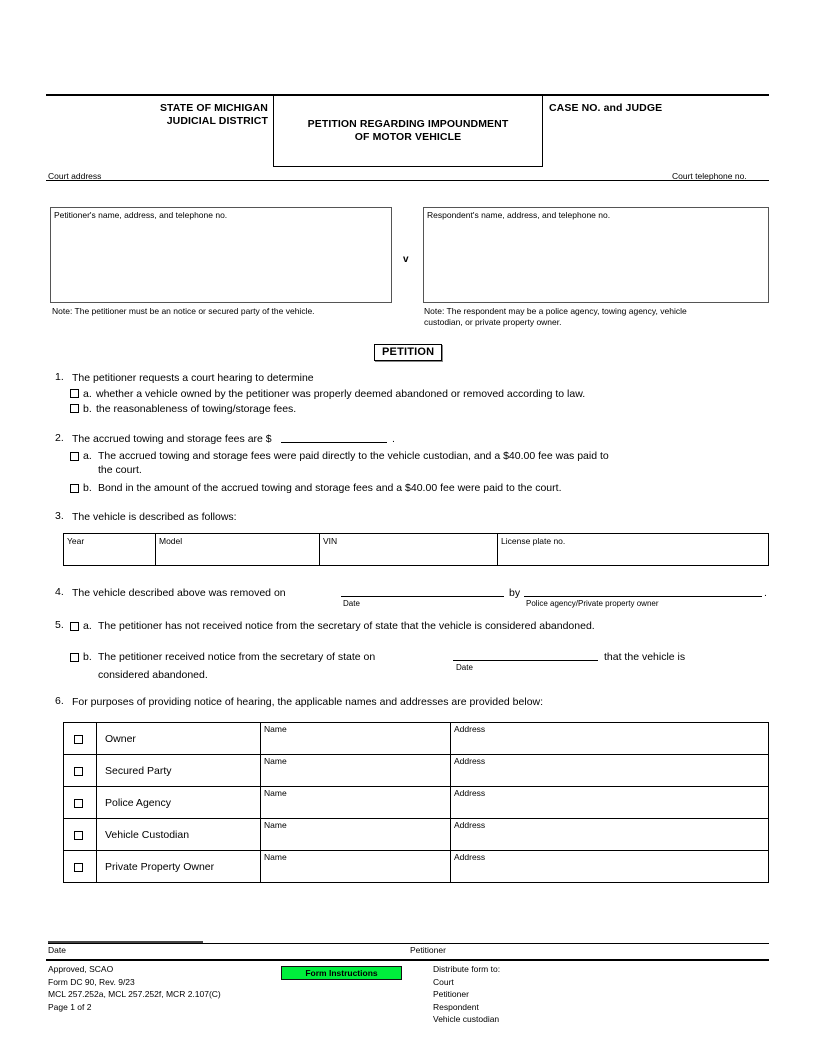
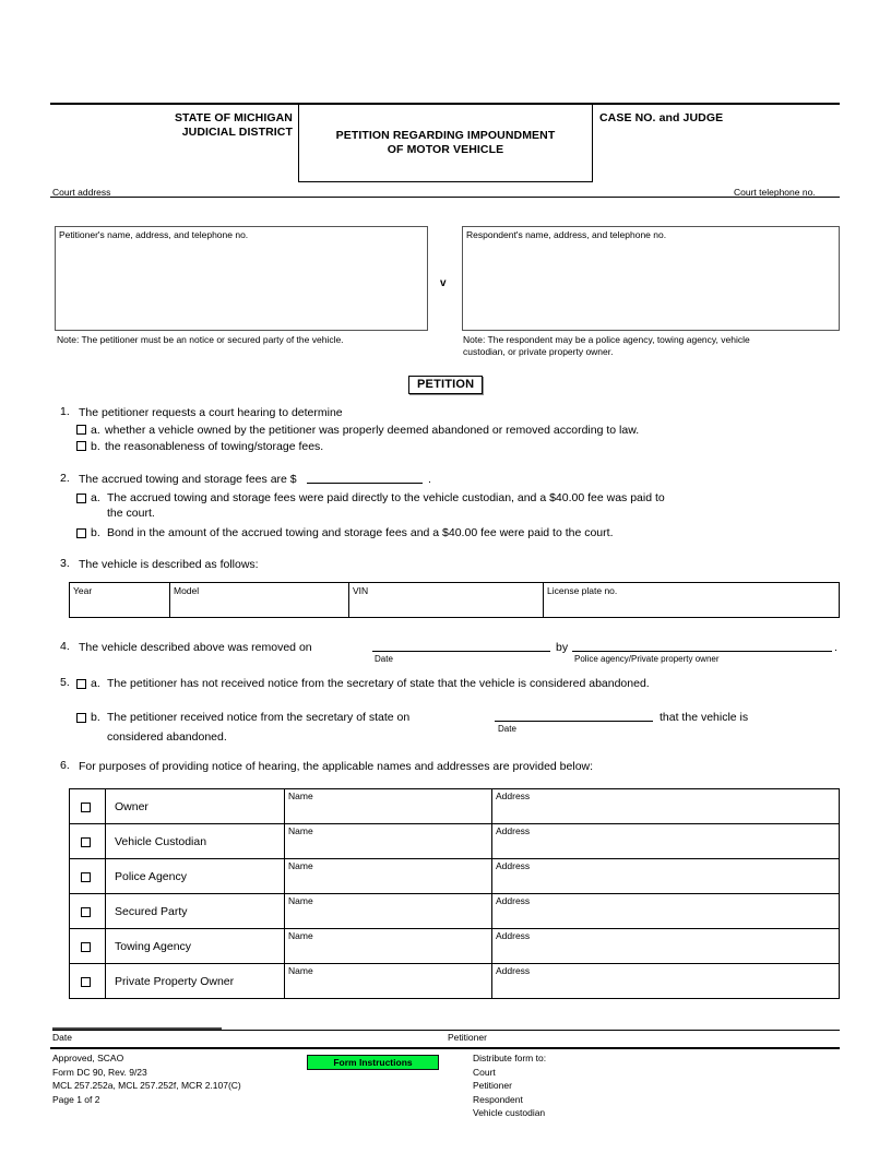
  STATE OF MICHIGAN
  JUDICIAL DISTRICT
  PETITION REGARDING IMPOUNDMENT
  OF MOTOR VEHICLE
  CASE NO. and JUDGE
  Court address
  Court telephone no.
  Petitioner's name, address, and telephone no.
  Note: The petitioner must be an notice or secured party of the vehicle.
  v
  Respondent's name, address, and telephone no.
  Note: The respondent may be a police agency, towing agency, vehicle
  custodian, or private property owner.
  PETITION
  1.
  The petitioner requests a court hearing to determine
  a.
  whether a vehicle owned by the petitioner was properly deemed abandoned or removed according to law.
  b.
  the reasonableness of towing/storage fees.
  2.
  The accrued towing and storage fees are $
  .
  a.
  The accrued towing and storage fees were paid directly to the vehicle custodian, and a $40.00 fee was paid to
  the court.
  b.
  Bond in the amount of the accrued towing and storage fees and a $40.00 fee were paid to the court.
  3.
  The vehicle is described as follows:
  Year
  Model
  VIN
  License plate no.
  4.
  The vehicle described above was removed on
  Date
  by
  Police agency/Private property owner
  .
  5.
  a.
  The petitioner has not received notice from the secretary of state that the vehicle is considered abandoned.
  b.
  The petitioner received notice from the secretary of state on
  Date
  that the vehicle is
  considered abandoned.
  6.
  For purposes of providing notice of hearing, the applicable names and addresses are provided below:
  	Owner	Name	Address
- 	Secured Party	Name	Address
+ 	Vehicle Custodian	Name	Address
  	Police Agency	Name	Address
- 	Vehicle Custodian	Name	Address
+ 	Secured Party	Name	Address
+ 	Towing Agency	Name	Address
  	Private Property Owner	Name	Address
  Date
  Petitioner
  Approved, SCAO
  Form DC 90, Rev. 9/23
  MCL 257.252a, MCL 257.252f, MCR 2.107(C)
  Page 1 of 2
  Form Instructions
  Distribute form to:
  Court
  Petitioner
  Respondent
  Vehicle custodian
